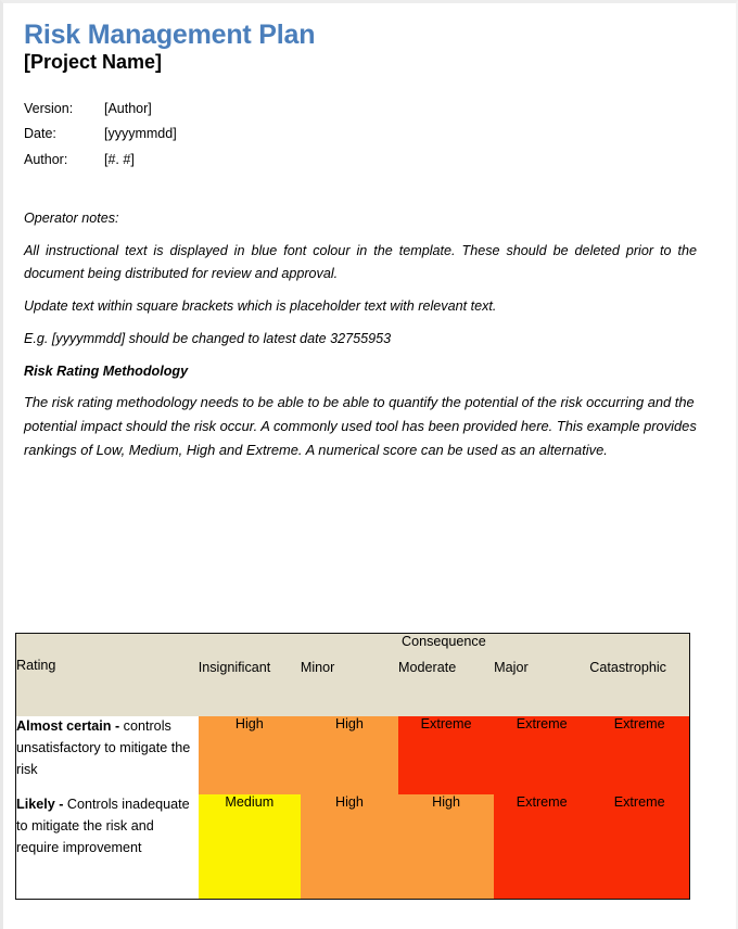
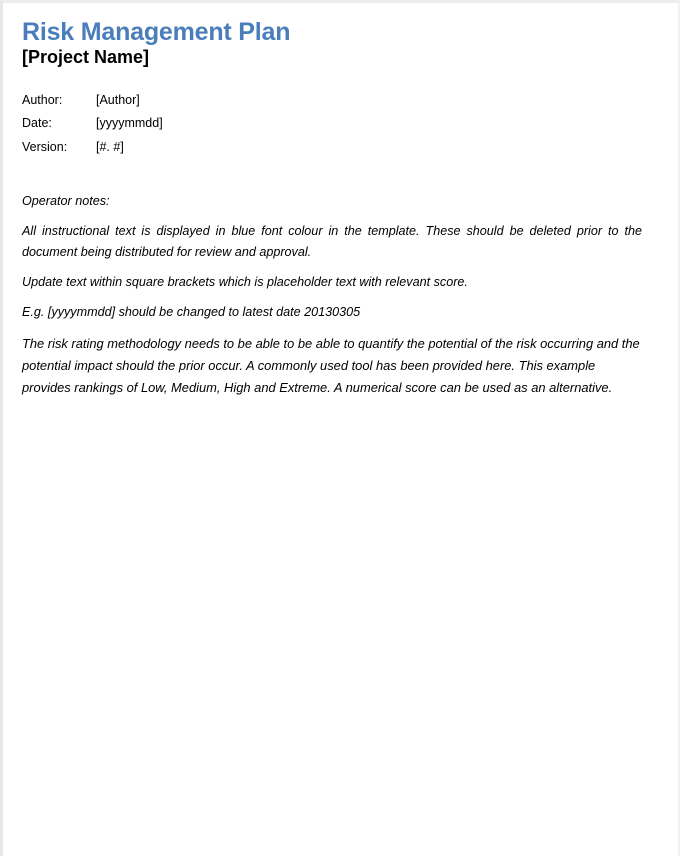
  Risk Management Plan
  [Project Name]
- Version:	[Author]
+ Author:	[Author]
  Date:	[yyyymmdd]
- Author:	[#. #]
+ Version:	[#. #]
  Operator notes:
  All instructional text is displayed in blue font colour in the template. These should be deleted prior to the document being distributed for review and approval.
- Update text within square brackets which is placeholder text with relevant text.
+ Update text within square brackets which is placeholder text with relevant score.
- E.g. [yyyymmdd] should be changed to latest date 32755953
+ E.g. [yyyymmdd] should be changed to latest date 20130305
- Risk Rating Methodology
- The risk rating methodology needs to be able to be able to quantify the potential of the risk occurring and the potential impact should the risk occur. A commonly used tool has been provided here. This example provides rankings of Low, Medium, High and Extreme. A numerical score can be used as an alternative.
+ The risk rating methodology needs to be able to be able to quantify the potential of the risk occurring and the potential impact should the prior occur. A commonly used tool has been provided here. This example provides rankings of Low, Medium, High and Extreme. A numerical score can be used as an alternative.
- 	Consequence
- Rating	Insignificant	Minor	Moderate	Major	Catastrophic
- Almost certain - controls unsatisfactory to mitigate the risk	High	High	Extreme	Extreme	Extreme
- Likely - Controls inadequate to mitigate the risk and require improvement	Medium	High	High	Extreme	Extreme
